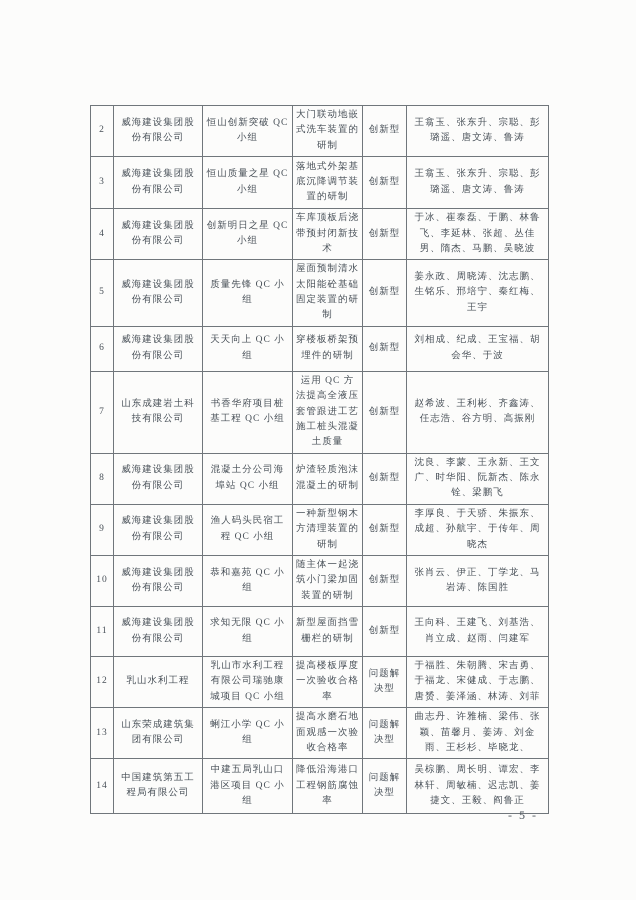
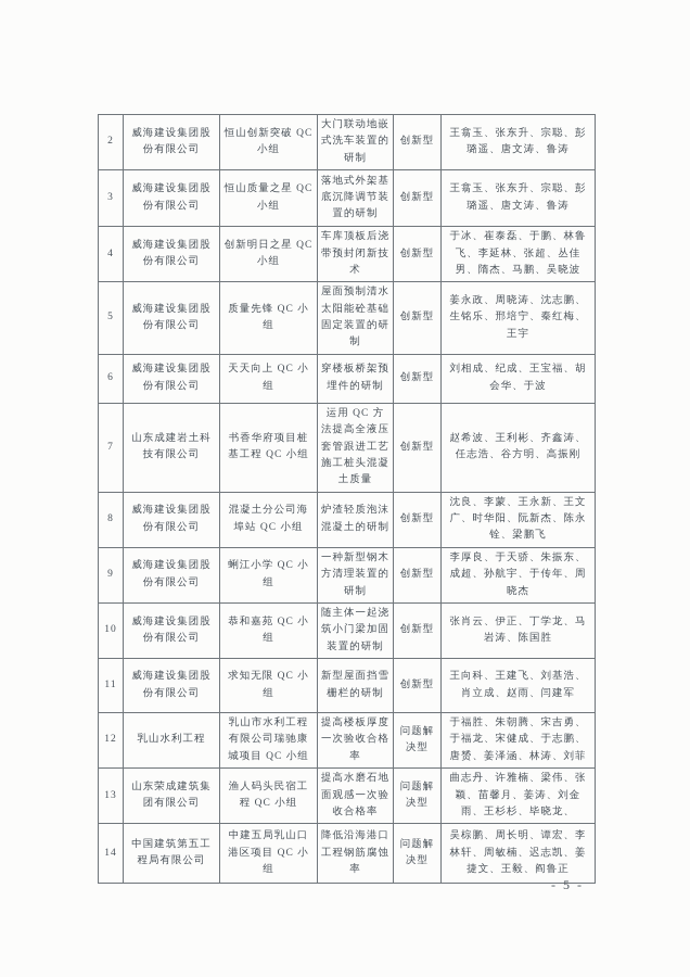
  2	威海建设集团股份有限公司	恒山创新突破 QC 小组	大门联动地嵌式洗车装置的研制	创新型	王翕玉、张东升、宗聪、彭璐遥、唐文涛、鲁涛
  3	威海建设集团股份有限公司	恒山质量之星 QC 小组	落地式外架基底沉降调节装置的研制	创新型	王翕玉、张东升、宗聪、彭璐遥、唐文涛、鲁涛
  4	威海建设集团股份有限公司	创新明日之星 QC 小组	车库顶板后浇带预封闭新技术	创新型	于冰、崔泰磊、于鹏、林鲁飞、李延林、张超、丛佳男、隋杰、马鹏、吴晓波
  5	威海建设集团股份有限公司	质量先锋 QC 小组	屋面预制清水太阳能砼基础固定装置的研制	创新型	姜永政、周晓涛、沈志鹏、生铭乐、邢培宁、秦红梅、王宇
  6	威海建设集团股份有限公司	天天向上 QC 小组	穿楼板桥架预埋件的研制	创新型	刘相成、纪成、王宝福、胡会华、于波
  7	山东成建岩土科技有限公司	书香华府项目桩基工程 QC 小组	运用 QC 方法提高全液压套管跟进工艺施工桩头混凝土质量	创新型	赵希波、王利彬、齐鑫涛、任志浩、谷方明、高振刚
  8	威海建设集团股份有限公司	混凝土分公司海埠站 QC 小组	炉渣轻质泡沫混凝土的研制	创新型	沈良、李蒙、王永新、王文广、时华阳、阮新杰、陈永铨、梁鹏飞
- 9	威海建设集团股份有限公司	渔人码头民宿工程 QC 小组	一种新型钢木方清理装置的研制	创新型	李厚良、于天骄、朱振东、成超、孙航宇、于传年、周晓杰
+ 9	威海建设集团股份有限公司	蜊江小学 QC 小组	一种新型钢木方清理装置的研制	创新型	李厚良、于天骄、朱振东、成超、孙航宇、于传年、周晓杰
  10	威海建设集团股份有限公司	恭和嘉苑 QC 小组	随主体一起浇筑小门梁加固装置的研制	创新型	张肖云、伊正、丁学龙、马岩涛、陈国胜
  11	威海建设集团股份有限公司	求知无限 QC 小组	新型屋面挡雪栅栏的研制	创新型	王向科、王建飞、刘基浩、肖立成、赵雨、闫建军
  12	乳山水利工程	乳山市水利工程有限公司瑞驰康城项目 QC 小组	提高楼板厚度一次验收合格率	问题解决型	于福胜、朱朝腾、宋吉勇、于福龙、宋健成、于志鹏、唐赟、姜泽涵、林涛、刘菲
- 13	山东荣成建筑集团有限公司	蜊江小学 QC 小组	提高水磨石地面观感一次验收合格率	问题解决型	曲志丹、许雅楠、梁伟、张颖、苗馨月、姜涛、刘金雨、王杉杉、毕晓龙、
+ 13	山东荣成建筑集团有限公司	渔人码头民宿工程 QC 小组	提高水磨石地面观感一次验收合格率	问题解决型	曲志丹、许雅楠、梁伟、张颖、苗馨月、姜涛、刘金雨、王杉杉、毕晓龙、
  14	中国建筑第五工程局有限公司	中建五局乳山口港区项目 QC 小组	降低沿海港口工程钢筋腐蚀率	问题解决型	吴棕鹏、周长明、谭宏、李林轩、周敏楠、迟志凯、姜捷文、王毅、阎鲁正
  - 5 -
